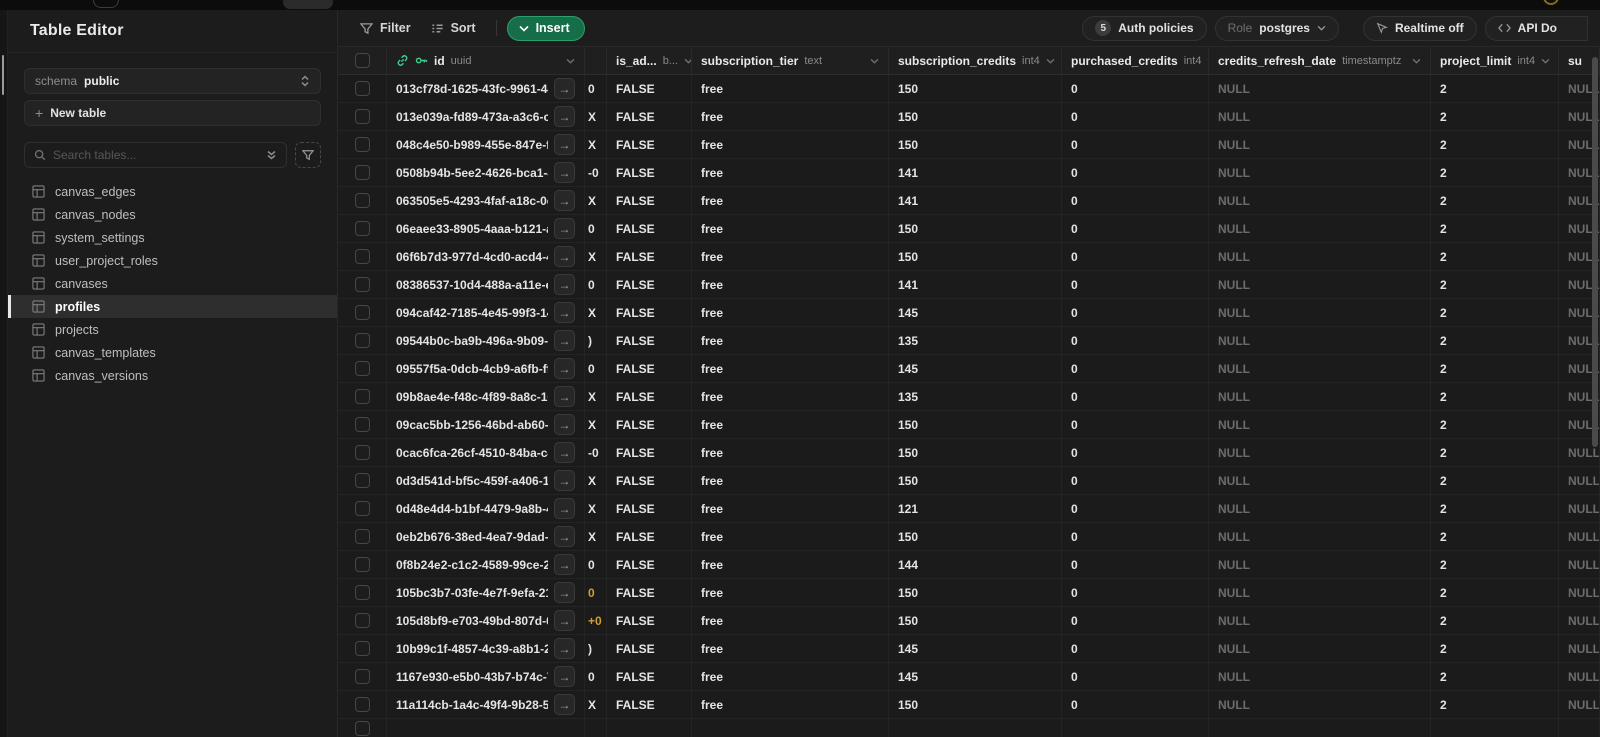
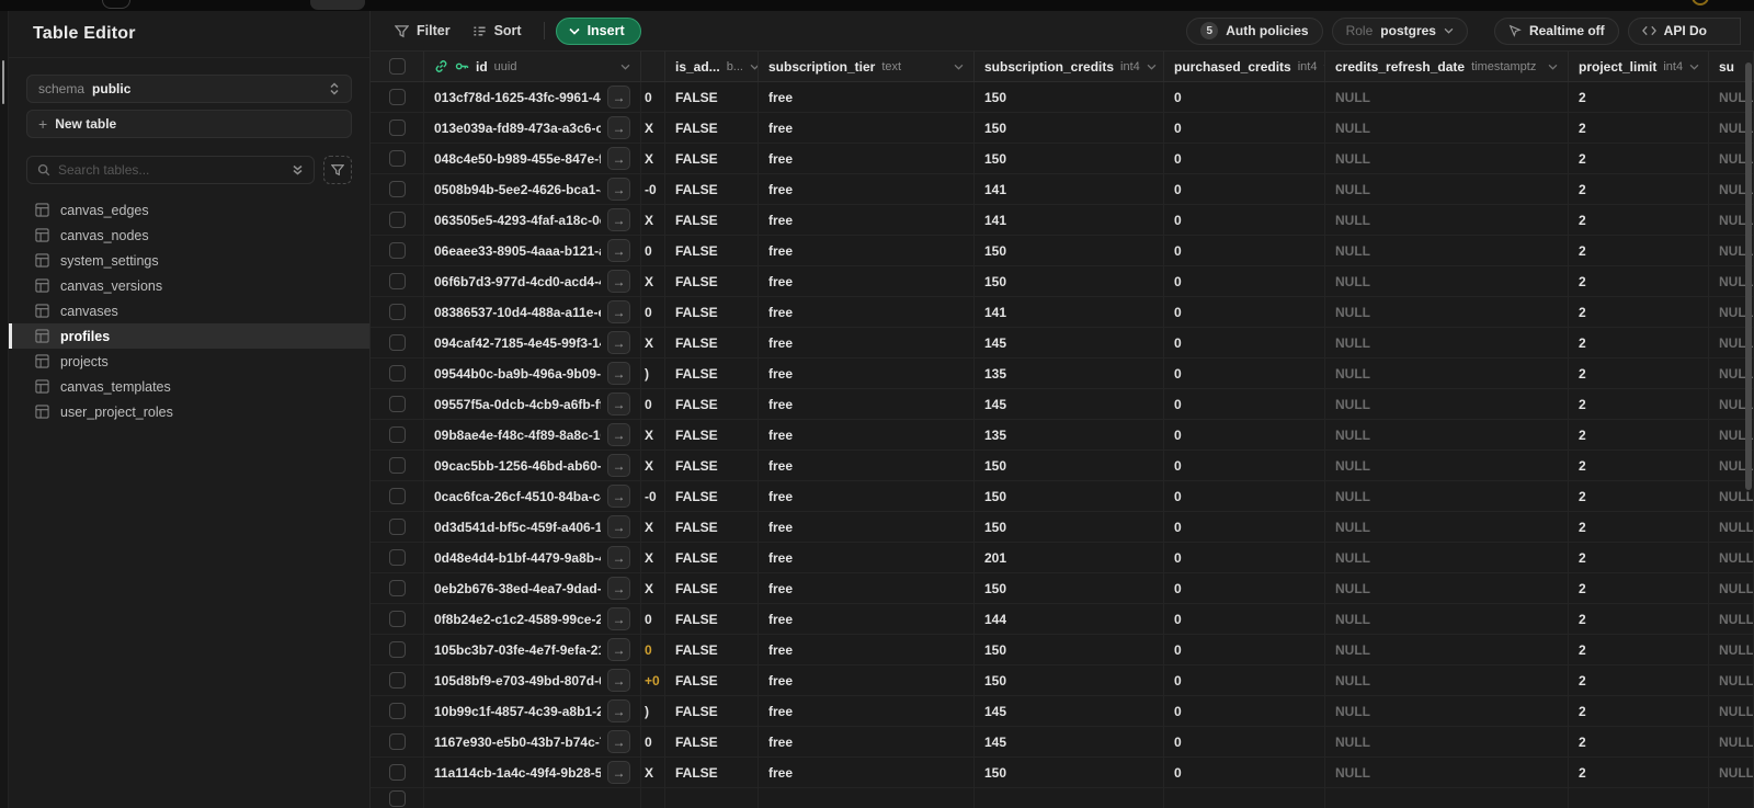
  Table Editor
  schema
  public
  +
  New table
  Search tables...
  canvas_edges
  canvas_nodes
  system_settings
- user_project_roles
+ canvas_versions
  canvases
  profiles
  projects
  canvas_templates
- canvas_versions
+ user_project_roles
  Filter
  Sort
  Insert
  5
  Auth policies
  Role
  postgres
  Realtime off
  API Do
  id
  uuid
  is_ad...
  b...
  subscription_tier
  text
  subscription_credits
  int4
  purchased_credits
  int4
  credits_refresh_date
  timestamptz
  project_limit
  int4
  su
  013cf78d-1625-43fc-9961-4
  →
  0
  FALSE
  free
  150
  0
  NULL
  2
  NUL
  013e039a-fd89-473a-a3c6-c
  →
  X
  FALSE
  free
  150
  0
  NULL
  2
  NUL
  048c4e50-b989-455e-847e-
  →
  X
  FALSE
  free
  150
  0
  NULL
  2
  NUL
  0508b94b-5ee2-4626-bca1-
  →
  -0
  FALSE
  free
  141
  0
  NULL
  2
  NUL
  063505e5-4293-4faf-a18c-0
  →
  X
  FALSE
  free
  141
  0
  NULL
  2
  NUL
  06eaee33-8905-4aaa-b121-
  →
  0
  FALSE
  free
  150
  0
  NULL
  2
  NUL
  06f6b7d3-977d-4cd0-acd4-
  →
  X
  FALSE
  free
  150
  0
  NULL
  2
  NUL
  08386537-10d4-488a-a11e-
  →
  0
  FALSE
  free
  141
  0
  NULL
  2
  NUL
  094caf42-7185-4e45-99f3-1
  →
  X
  FALSE
  free
  145
  0
  NULL
  2
  NUL
  09544b0c-ba9b-496a-9b09-
  →
  )
  FALSE
  free
  135
  0
  NULL
  2
  NUL
  09557f5a-0dcb-4cb9-a6fb-f
  →
  0
  FALSE
  free
  145
  0
  NULL
  2
  NUL
  09b8ae4e-f48c-4f89-8a8c-1
  →
  X
  FALSE
  free
  135
  0
  NULL
  2
  NUL
  09cac5bb-1256-46bd-ab60-
  →
  X
  FALSE
  free
  150
  0
  NULL
  2
  NUL
  0cac6fca-26cf-4510-84ba-c
  →
  -0
  FALSE
  free
  150
  0
  NULL
  2
  NULL
  0d3d541d-bf5c-459f-a406-1
  →
  X
  FALSE
  free
  150
  0
  NULL
  2
  NULL
  0d48e4d4-b1bf-4479-9a8b-
  →
  X
  FALSE
  free
- 121
+ 201
  0
  NULL
  2
  NULL
  0eb2b676-38ed-4ea7-9dad-
  →
  X
  FALSE
  free
  150
  0
  NULL
  2
  NULL
  0f8b24e2-c1c2-4589-99ce-2
  →
  0
  FALSE
  free
  144
  0
  NULL
  2
  NULL
  105bc3b7-03fe-4e7f-9efa-2
  →
  0
  FALSE
  free
  150
  0
  NULL
  2
  NULL
  105d8bf9-e703-49bd-807d-
  →
  +0
  FALSE
  free
  150
  0
  NULL
  2
  NULL
  10b99c1f-4857-4c39-a8b1-2
  →
  )
  FALSE
  free
  145
  0
  NULL
  2
  NULL
  1167e930-e5b0-43b7-b74c-
  →
  0
  FALSE
  free
  145
  0
  NULL
  2
  NULL
  11a114cb-1a4c-49f4-9b28-5
  →
  X
  FALSE
  free
  150
  0
  NULL
  2
  NULL
